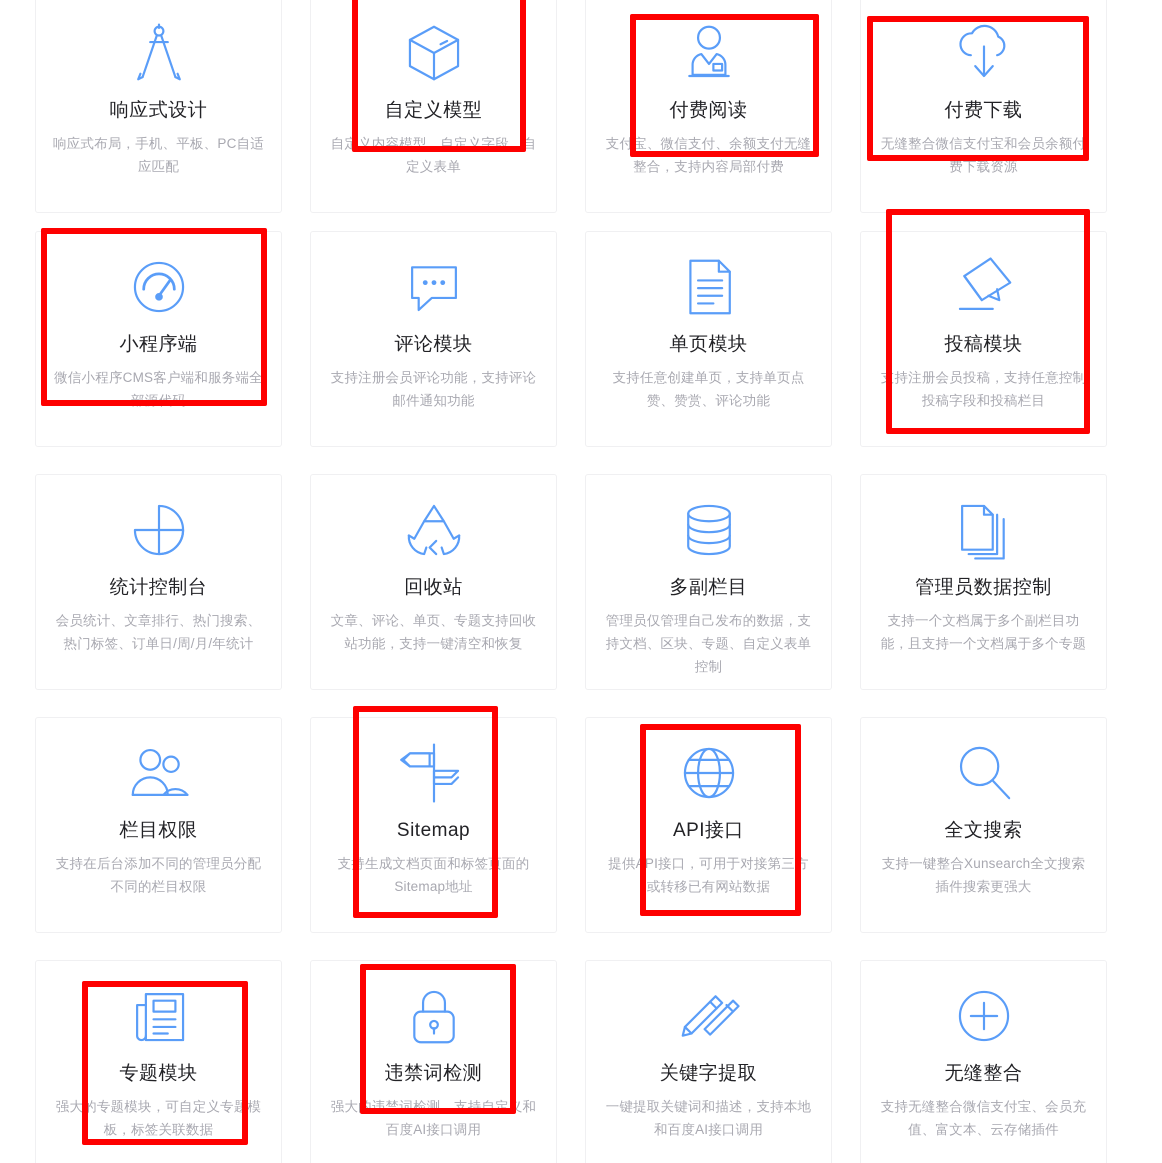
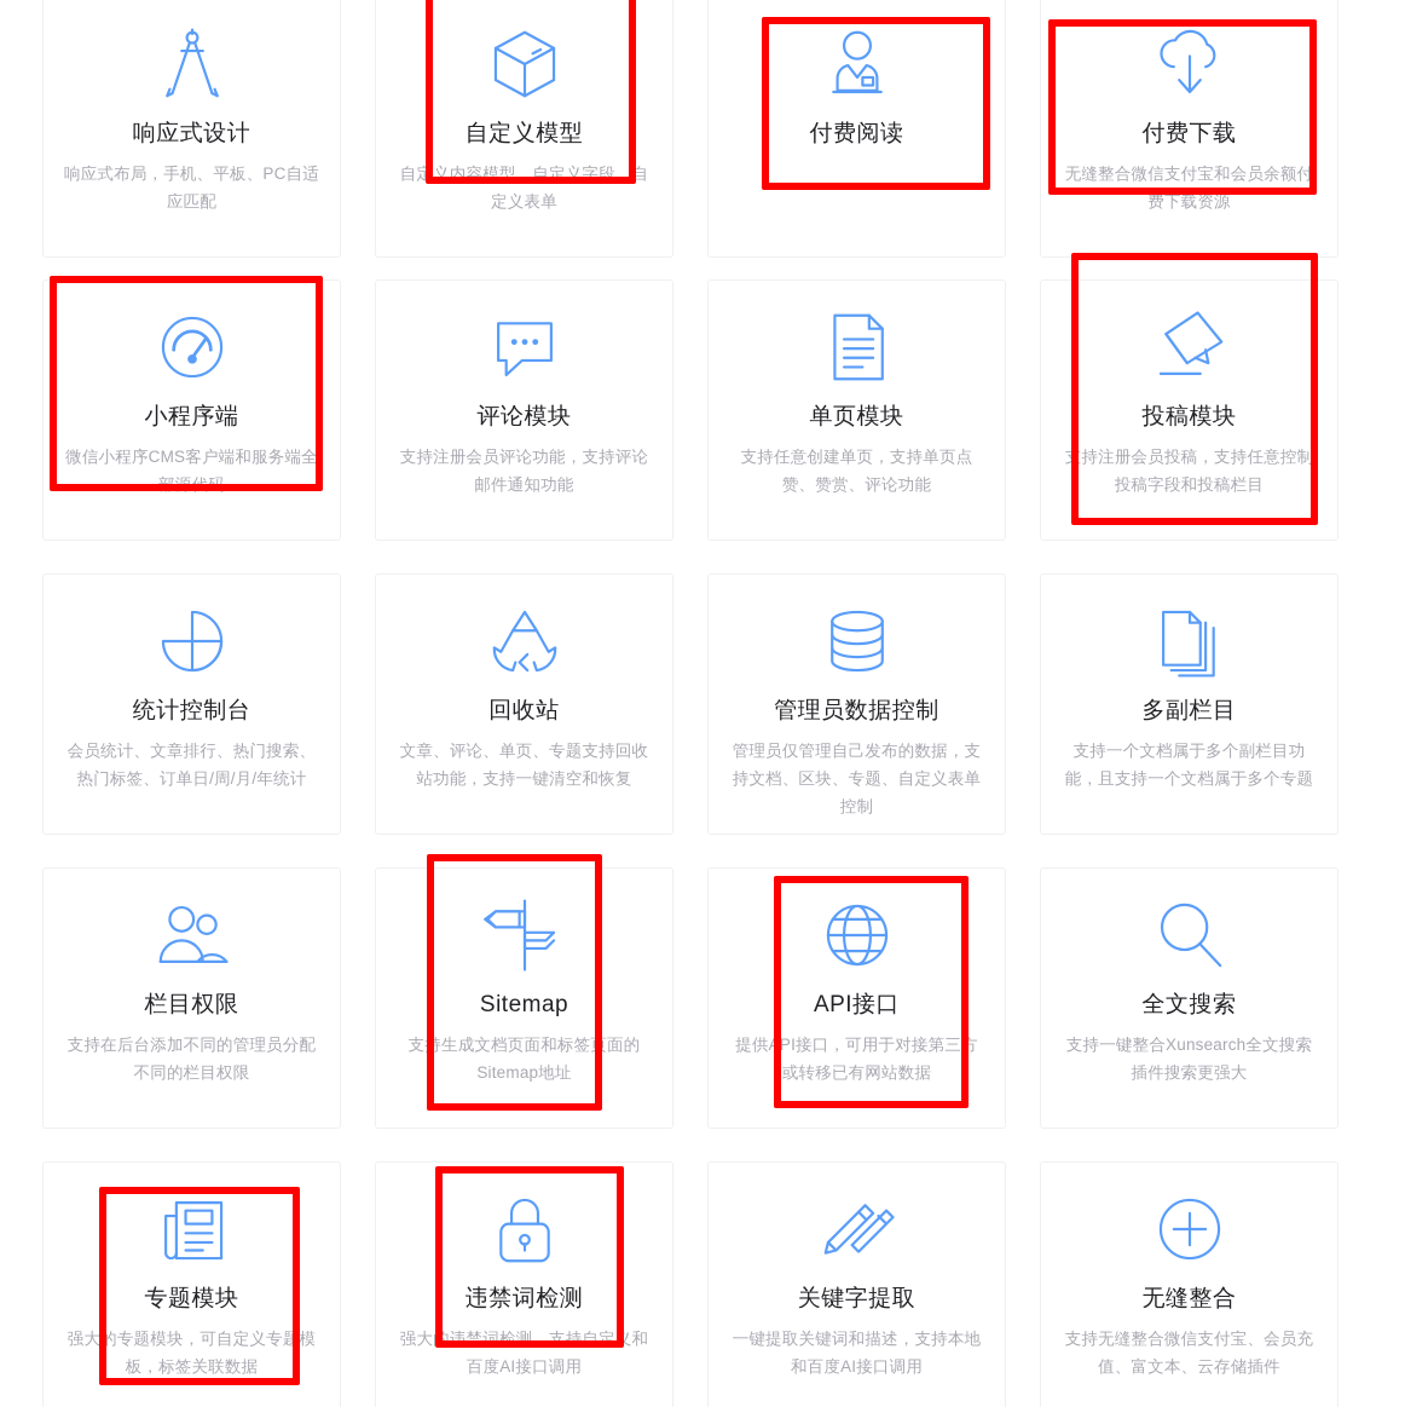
  响应式设计
  响应式布局，手机、平板、PC自适应匹配
  自定义模型
  自定义内容模型、自定义字段、自定义表单
  付费阅读
- 支付宝、微信支付、余额支付无缝整合，支持内容局部付费
  付费下载
  无缝整合微信支付宝和会员余额付费下载资源
  小程序端
  微信小程序CMS客户端和服务端全部源代码
  评论模块
  支持注册会员评论功能，支持评论邮件通知功能
  单页模块
  支持任意创建单页，支持单页点赞、赞赏、评论功能
  投稿模块
  支持注册会员投稿，支持任意控制投稿字段和投稿栏目
  统计控制台
  会员统计、文章排行、热门搜索、热门标签、订单日/周/月/年统计
  回收站
  文章、评论、单页、专题支持回收站功能，支持一键清空和恢复
- 多副栏目
+ 管理员数据控制
  管理员仅管理自己发布的数据，支持文档、区块、专题、自定义表单控制
- 管理员数据控制
+ 多副栏目
  支持一个文档属于多个副栏目功能，且支持一个文档属于多个专题
  栏目权限
  支持在后台添加不同的管理员分配不同的栏目权限
  Sitemap
  支持生成文档页面和标签页面的Sitemap地址
  API接口
  提供API接口，可用于对接第三方或转移已有网站数据
  全文搜索
  支持一键整合Xunsearch全文搜索插件搜索更强大
  专题模块
  强大的专题模块，可自定义专题模板，标签关联数据
  违禁词检测
  强大的违禁词检测，支持自定义和百度AI接口调用
  关键字提取
  一键提取关键词和描述，支持本地和百度AI接口调用
  无缝整合
  支持无缝整合微信支付宝、会员充值、富文本、云存储插件
